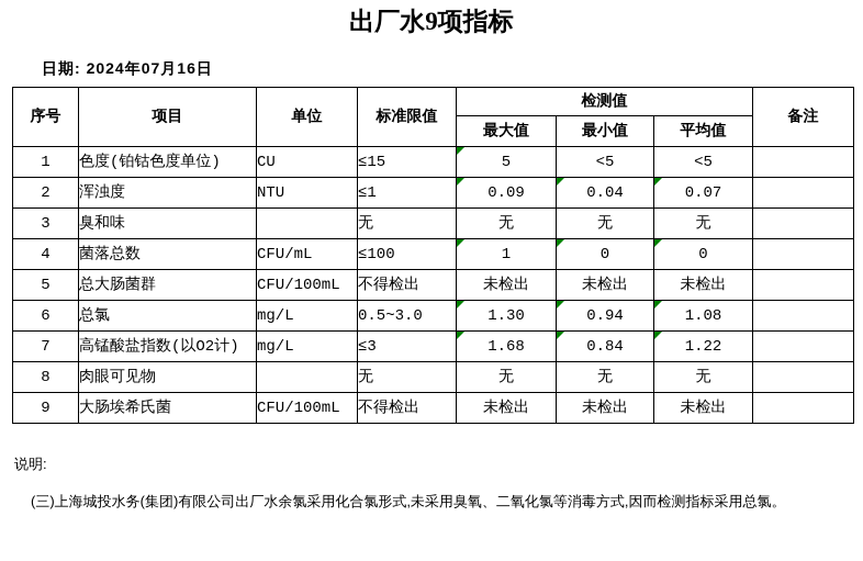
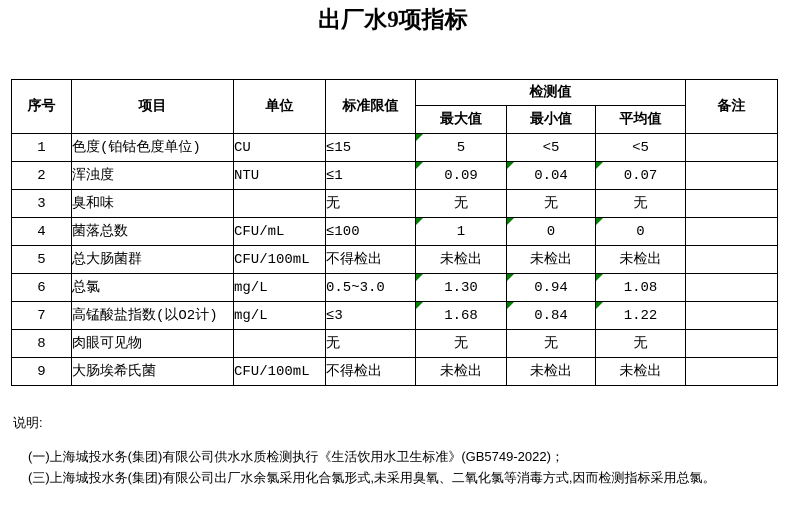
  出厂水9项指标
- 日期: 2024年07月16日
  序号	项目	单位	标准限值	检测值	备注
  最大值	最小值	平均值
  1	色度(铂钴色度单位)	CU	≤15	5	<5	<5
  2	浑浊度	NTU	≤1	0.09	0.04	0.07
  3	臭和味		无	无	无	无
  4	菌落总数	CFU/mL	≤100	1	0	0
  5	总大肠菌群	CFU/100mL	不得检出	未检出	未检出	未检出
  6	总氯	mg/L	0.5~3.0	1.30	0.94	1.08
  7	高锰酸盐指数(以O2计)	mg/L	≤3	1.68	0.84	1.22
  8	肉眼可见物		无	无	无	无
  9	大肠埃希氏菌	CFU/100mL	不得检出	未检出	未检出	未检出
  说明:
+ (一)上海城投水务(集团)有限公司供水水质检测执行《生活饮用水卫生标准》(GB5749-2022)；
  (三)上海城投水务(集团)有限公司出厂水余氯采用化合氯形式,未采用臭氧、二氧化氯等消毒方式,因而检测指标采用总氯。
